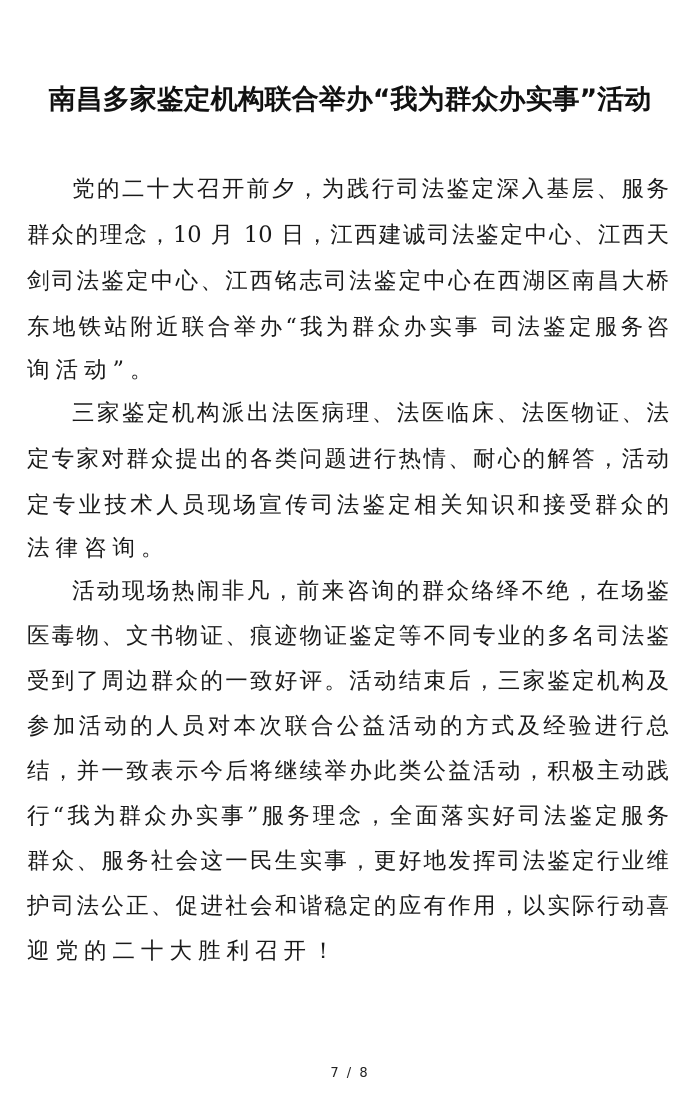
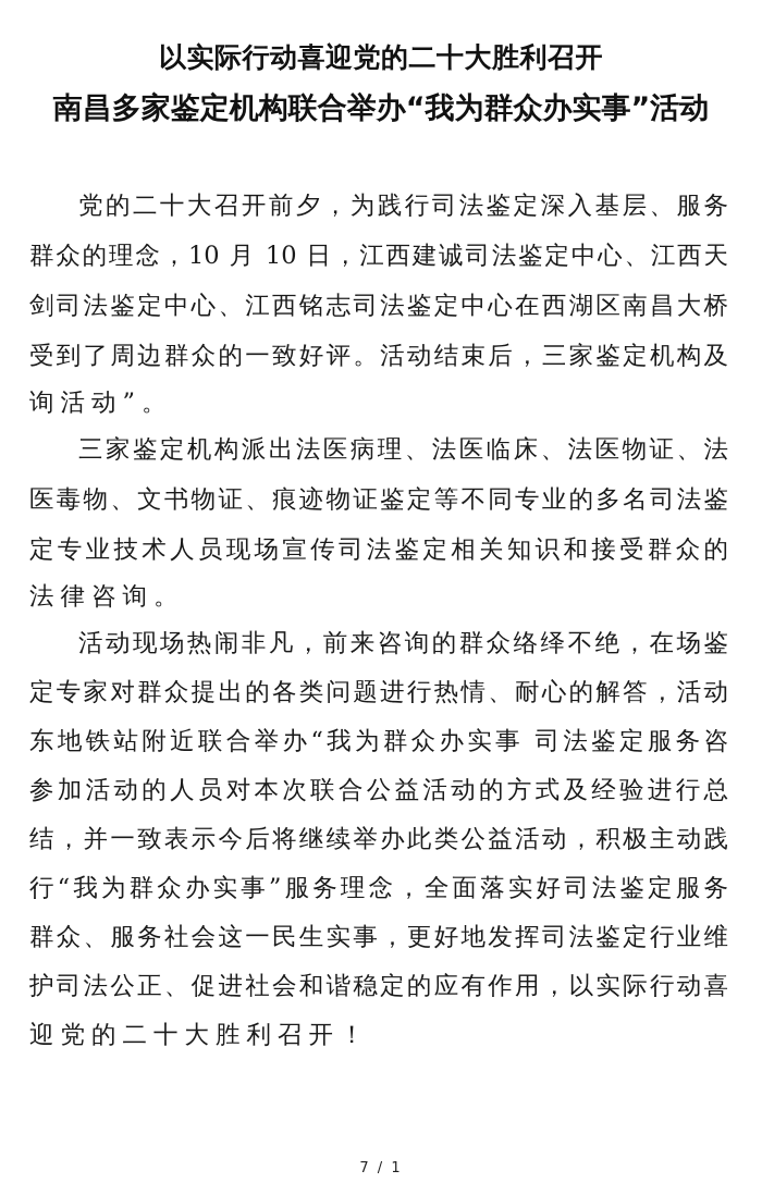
+ 以实际行动喜迎党的二十大胜利召开
  南昌多家鉴定机构联合举办“我为群众办实事”活动
  党的二十大召开前夕，为践行司法鉴定深入基层、服务
  群众的理念，10 月 10 日，江西建诚司法鉴定中心、江西天
  剑司法鉴定中心、江西铭志司法鉴定中心在西湖区南昌大桥
- 东地铁站附近联合举办“我为群众办实事 司法鉴定服务咨
+ 受到了周边群众的一致好评。活动结束后，三家鉴定机构及
  询活动”。
  三家鉴定机构派出法医病理、法医临床、法医物证、法
- 定专家对群众提出的各类问题进行热情、耐心的解答，活动
+ 医毒物、文书物证、痕迹物证鉴定等不同专业的多名司法鉴
  定专业技术人员现场宣传司法鉴定相关知识和接受群众的
  法律咨询。
  活动现场热闹非凡，前来咨询的群众络绎不绝，在场鉴
- 医毒物、文书物证、痕迹物证鉴定等不同专业的多名司法鉴
+ 定专家对群众提出的各类问题进行热情、耐心的解答，活动
- 受到了周边群众的一致好评。活动结束后，三家鉴定机构及
+ 东地铁站附近联合举办“我为群众办实事 司法鉴定服务咨
  参加活动的人员对本次联合公益活动的方式及经验进行总
  结，并一致表示今后将继续举办此类公益活动，积极主动践
  行“我为群众办实事”服务理念，全面落实好司法鉴定服务
  群众、服务社会这一民生实事，更好地发挥司法鉴定行业维
  护司法公正、促进社会和谐稳定的应有作用，以实际行动喜
  迎党的二十大胜利召开！
- 7 / 8
+ 7 / 1
